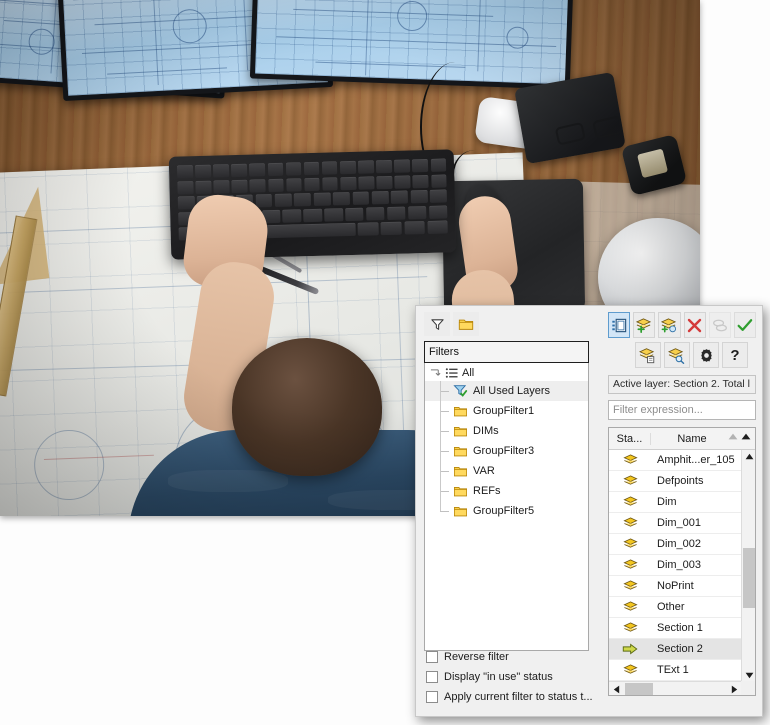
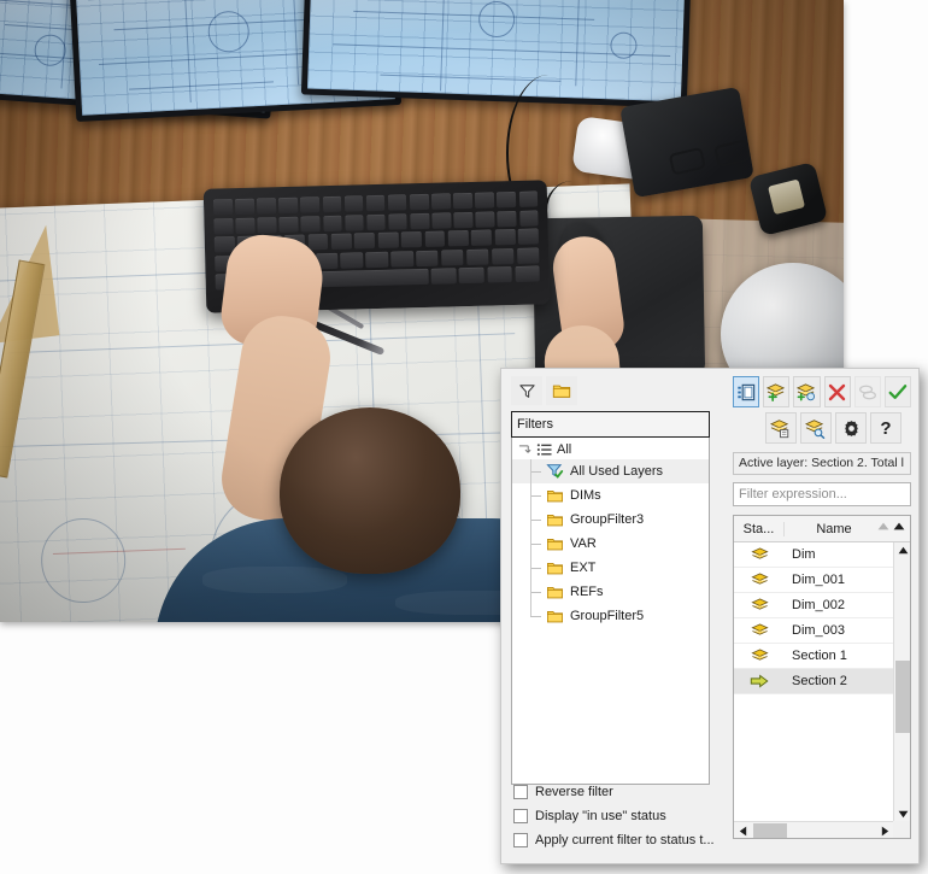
  Filters
  All
  All Used Layers
- GroupFilter1
  DIMs
  GroupFilter3
  VAR
+ EXT
  REFs
  GroupFilter5
  Reverse filter
  Display "in use" status
  Apply current filter to status t...
  ?
  Active layer: Section 2. Total l
  Filter expression...
  Sta...
  Name
- Amphit...er_105
- Defpoints
  Dim
  Dim_001
  Dim_002
  Dim_003
- NoPrint
- Other
  Section 1
  Section 2
- TExt 1
